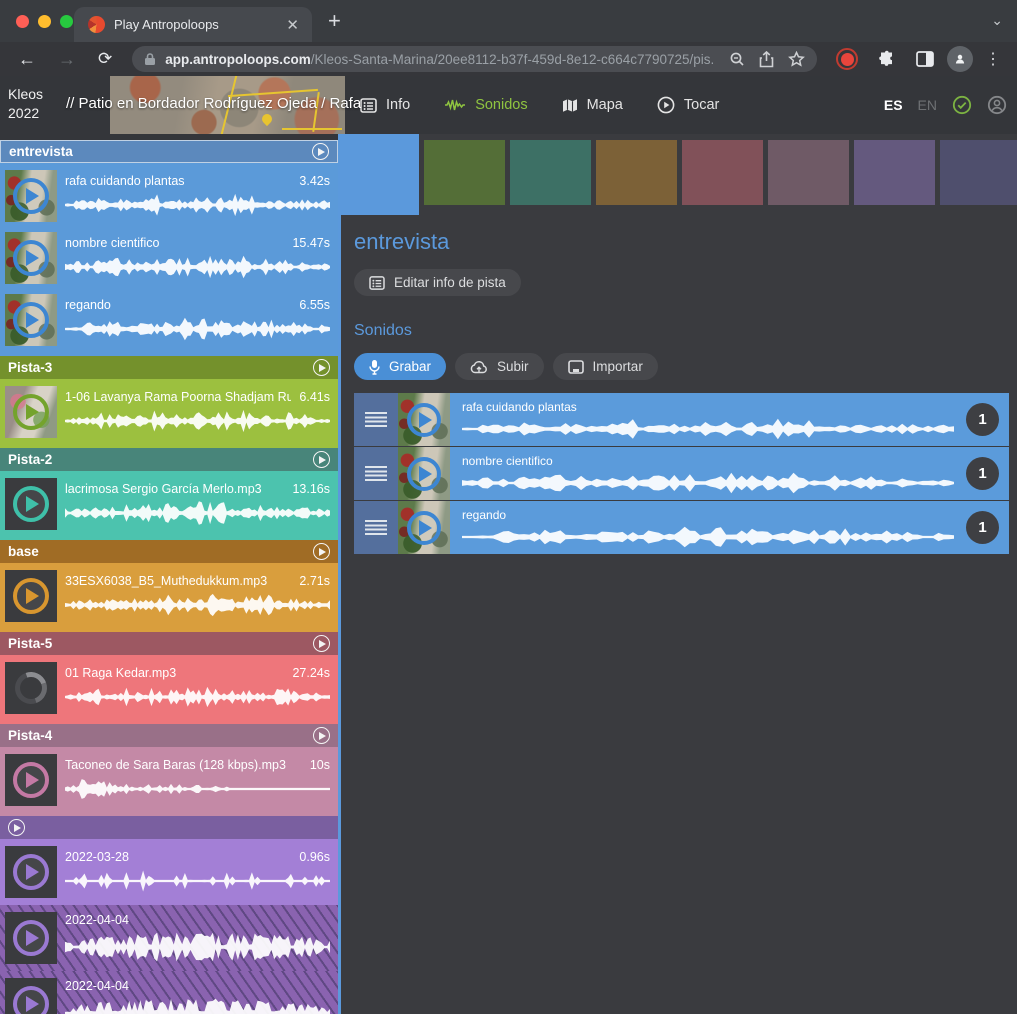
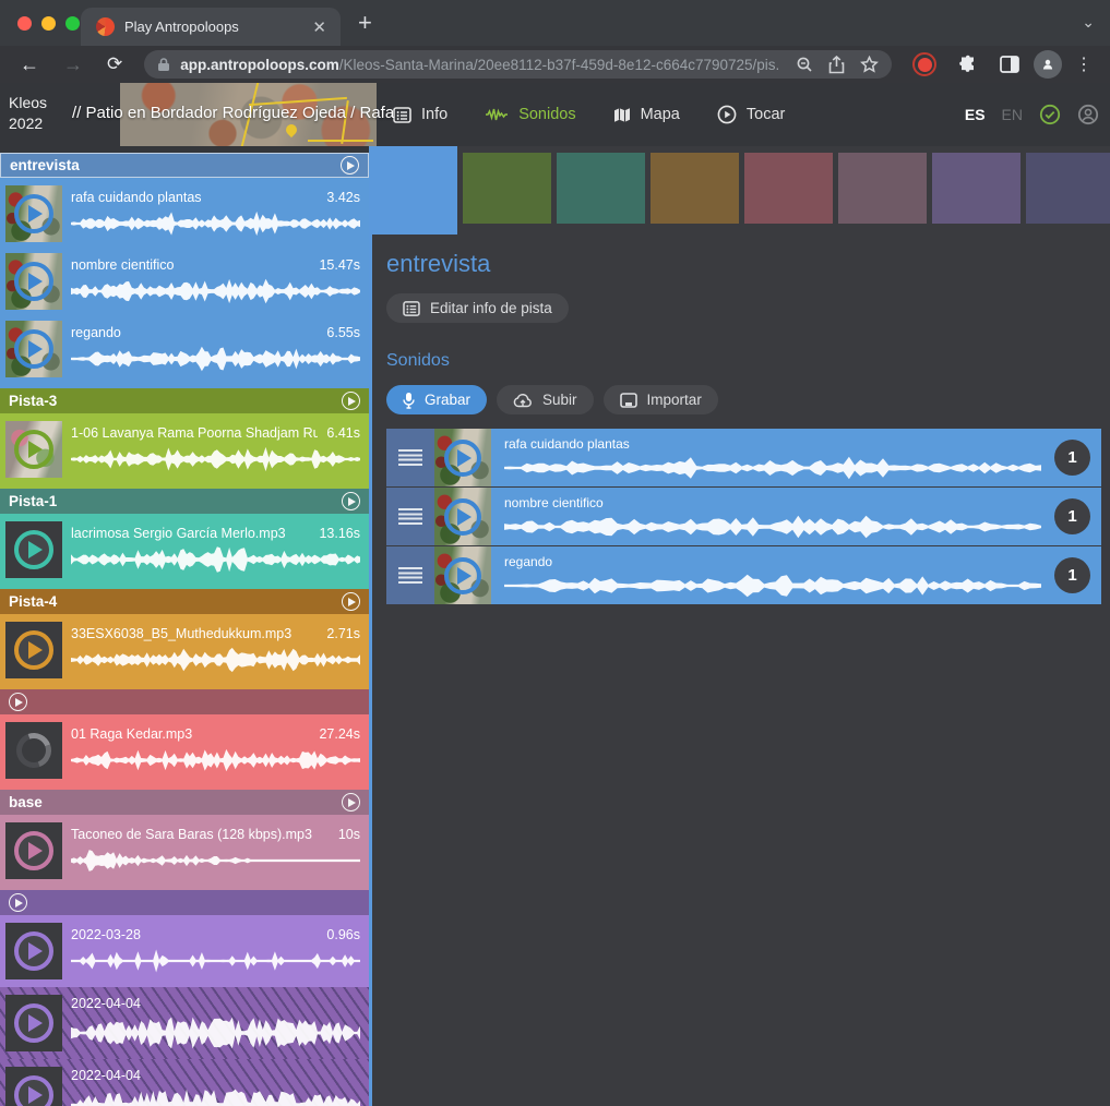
  Play Antropoloops
  ✕
  +
  ⌄
  ←
  →
  ⟳
  app.antropoloops.com/Kleos-Santa-Marina/20ee8112-b37f-459d-8e12-c664c7790725/pis.
  ⋮
  Kleos
  2022
  // Patio en Bordador Rodríguez Ojeda / Rafa
  Info
  Sonidos
  Mapa
  Tocar
  ES
  EN
  entrevista
  rafa cuidando plantas
  3.42s
  nombre cientifico
  15.47s
  regando
  6.55s
  Pista-3
  1-06 Lavanya Rama Poorna Shadjam Ru
  6.41s
- Pista-2
+ Pista-1
  lacrimosa Sergio García Merlo.mp3
  13.16s
- base
+ Pista-4
  33ESX6038_B5_Muthedukkum.mp3
  2.71s
- Pista-5
  01 Raga Kedar.mp3
  27.24s
- Pista-4
+ base
  Taconeo de Sara Baras (128 kbps).mp3
  10s
  2022-03-28
  0.96s
  2022-04-04
  2022-04-04
  entrevista
  Editar info de pista
  Sonidos
  Grabar
  Subir
  Importar
  rafa cuidando plantas
  1
  nombre cientifico
  1
  regando
  1
